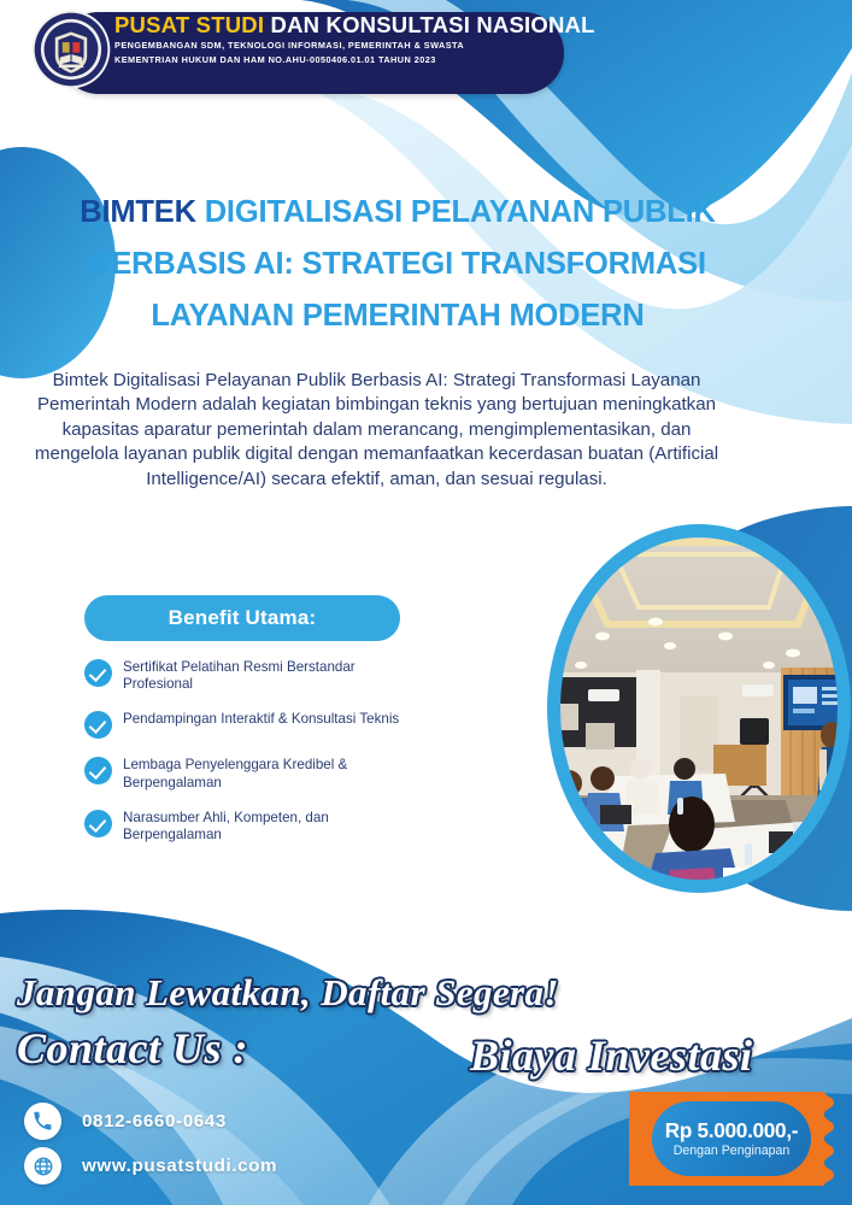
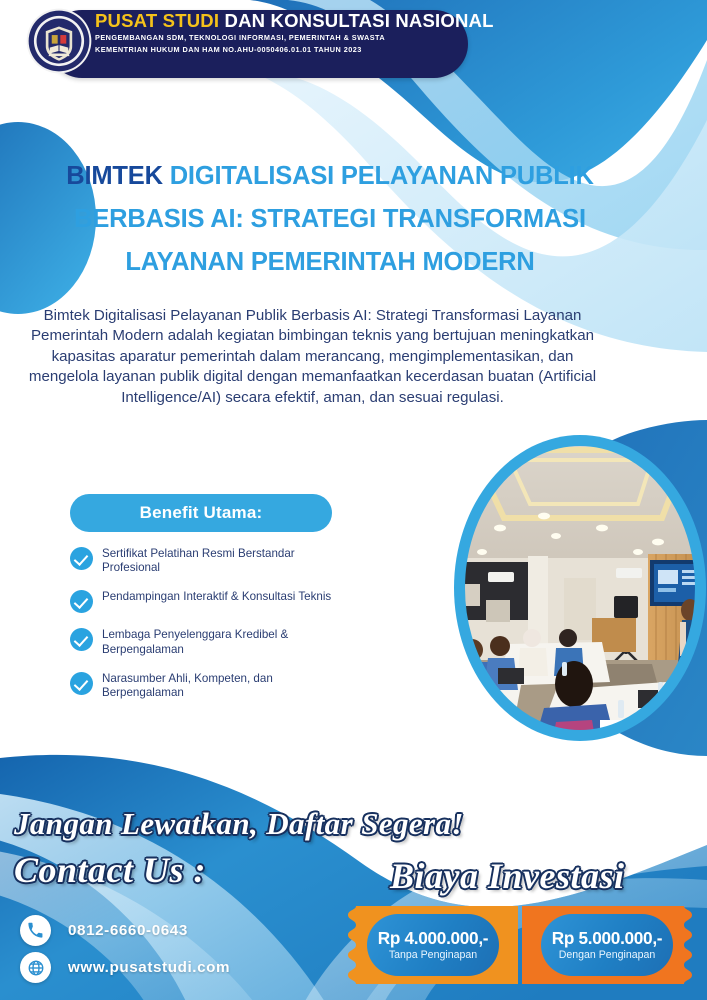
  PUSAT STUDI DAN KONSULTASI NASIONAL
  PENGEMBANGAN SDM, TEKNOLOGI INFORMASI, PEMERINTAH & SWASTA
  KEMENTRIAN HUKUM DAN HAM NO.AHU-0050406.01.01 TAHUN 2023
  BIMTEK DIGITALISASI PELAYANAN PUBLIK
  BERBASIS AI: STRATEGI TRANSFORMASI
  LAYANAN PEMERINTAH MODERN
  Bimtek Digitalisasi Pelayanan Publik Berbasis AI: Strategi Transformasi Layanan Pemerintah Modern adalah kegiatan bimbingan teknis yang bertujuan meningkatkan kapasitas aparatur pemerintah dalam merancang, mengimplementasikan, dan mengelola layanan publik digital dengan memanfaatkan kecerdasan buatan (Artificial Intelligence/AI) secara efektif, aman, dan sesuai regulasi.
  Benefit Utama:
  Sertifikat Pelatihan Resmi Berstandar Profesional
  Pendampingan Interaktif & Konsultasi Teknis
  Lembaga Penyelenggara Kredibel & Berpengalaman
  Narasumber Ahli, Kompeten, dan Berpengalaman
  Jangan Lewatkan, Daftar Segera!
  Contact Us :
  Biaya Investasi
  0812-6660-0643
  www.pusatstudi.com
+ Rp 4.000.000,-
+ Tanpa Penginapan
  Rp 5.000.000,-
  Dengan Penginapan
